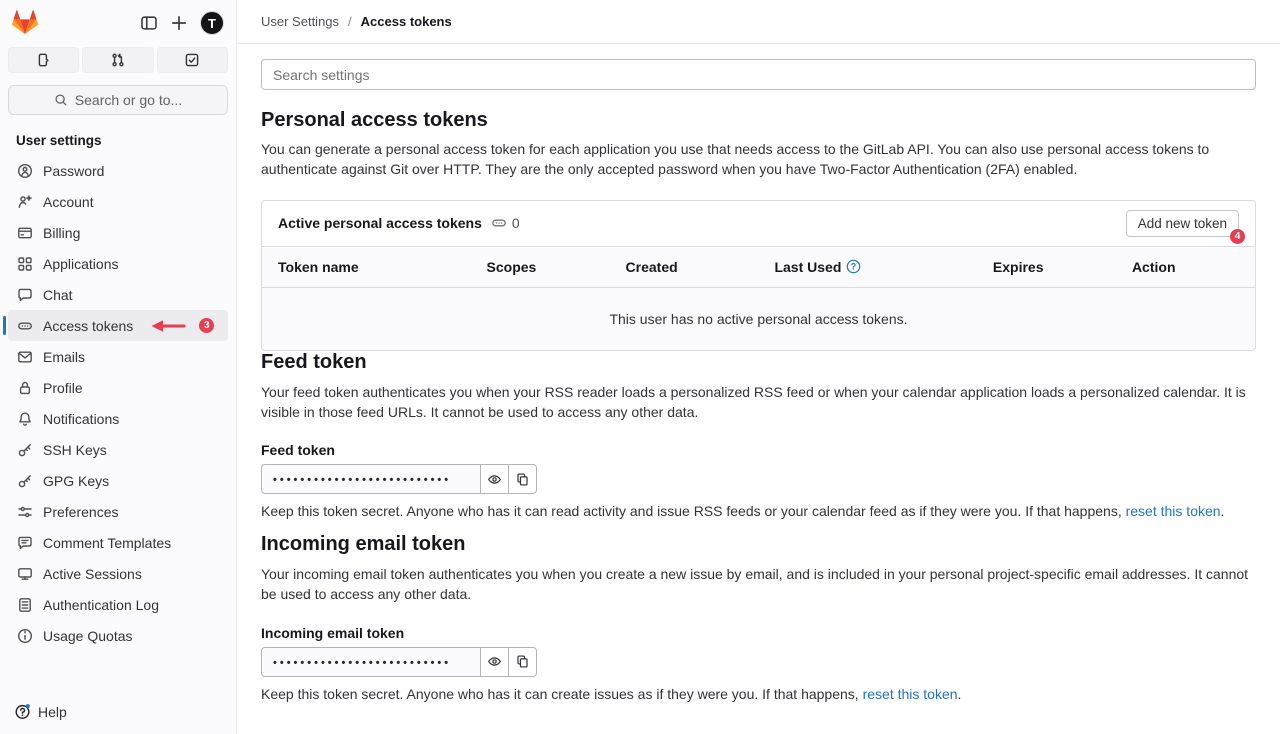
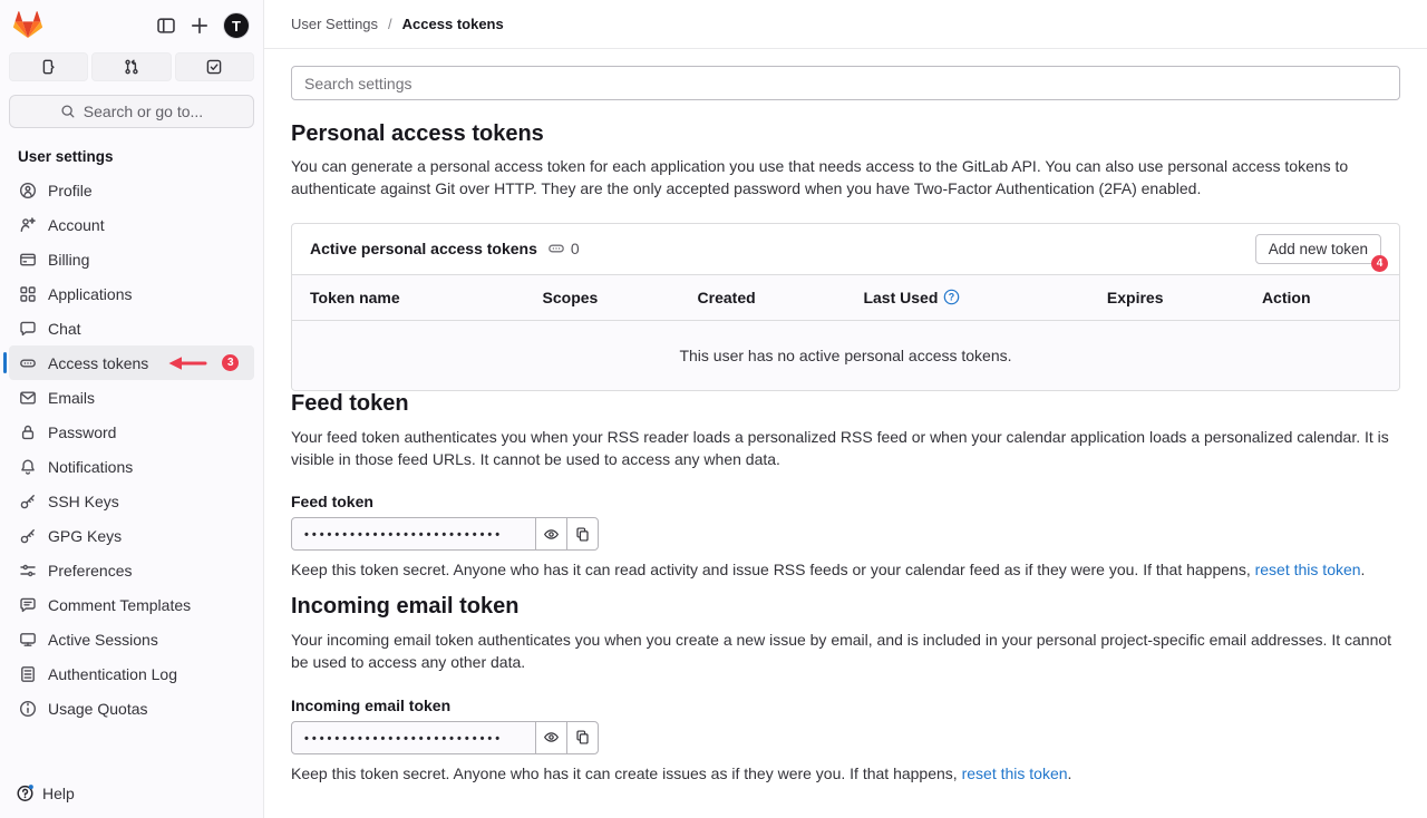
  T
  Search or go to...
  User settings
- Password
+ Profile
  Account
  Billing
  Applications
  Chat
  Access tokens
  3
  Emails
- Profile
+ Password
  Notifications
  SSH Keys
  GPG Keys
  Preferences
  Comment Templates
  Active Sessions
  Authentication Log
  Usage Quotas
  Help
  User Settings
  /
  Access tokens
  Search settings
  Personal access tokens
  You can generate a personal access token for each application you use that needs access to the GitLab API. You can also use personal access tokens to authenticate against Git over HTTP. They are the only accepted password when you have Two-Factor Authentication (2FA) enabled.
  Active personal access tokens
  0
  Add new token
  4
  Token name	Scopes	Created	Last Used ?	Expires	Action
  This user has no active personal access tokens.
  Feed token
- Your feed token authenticates you when your RSS reader loads a personalized RSS feed or when your calendar application loads a personalized calendar. It is visible in those feed URLs. It cannot be used to access any other data.
+ Your feed token authenticates you when your RSS reader loads a personalized RSS feed or when your calendar application loads a personalized calendar. It is visible in those feed URLs. It cannot be used to access any when data.
  Feed token
  ••••••••••••••••••••••••••
  Keep this token secret. Anyone who has it can read activity and issue RSS feeds or your calendar feed as if they were you. If that happens, reset this token.
  Incoming email token
  Your incoming email token authenticates you when you create a new issue by email, and is included in your personal project-specific email addresses. It cannot be used to access any other data.
  Incoming email token
  ••••••••••••••••••••••••••
  Keep this token secret. Anyone who has it can create issues as if they were you. If that happens, reset this token.
